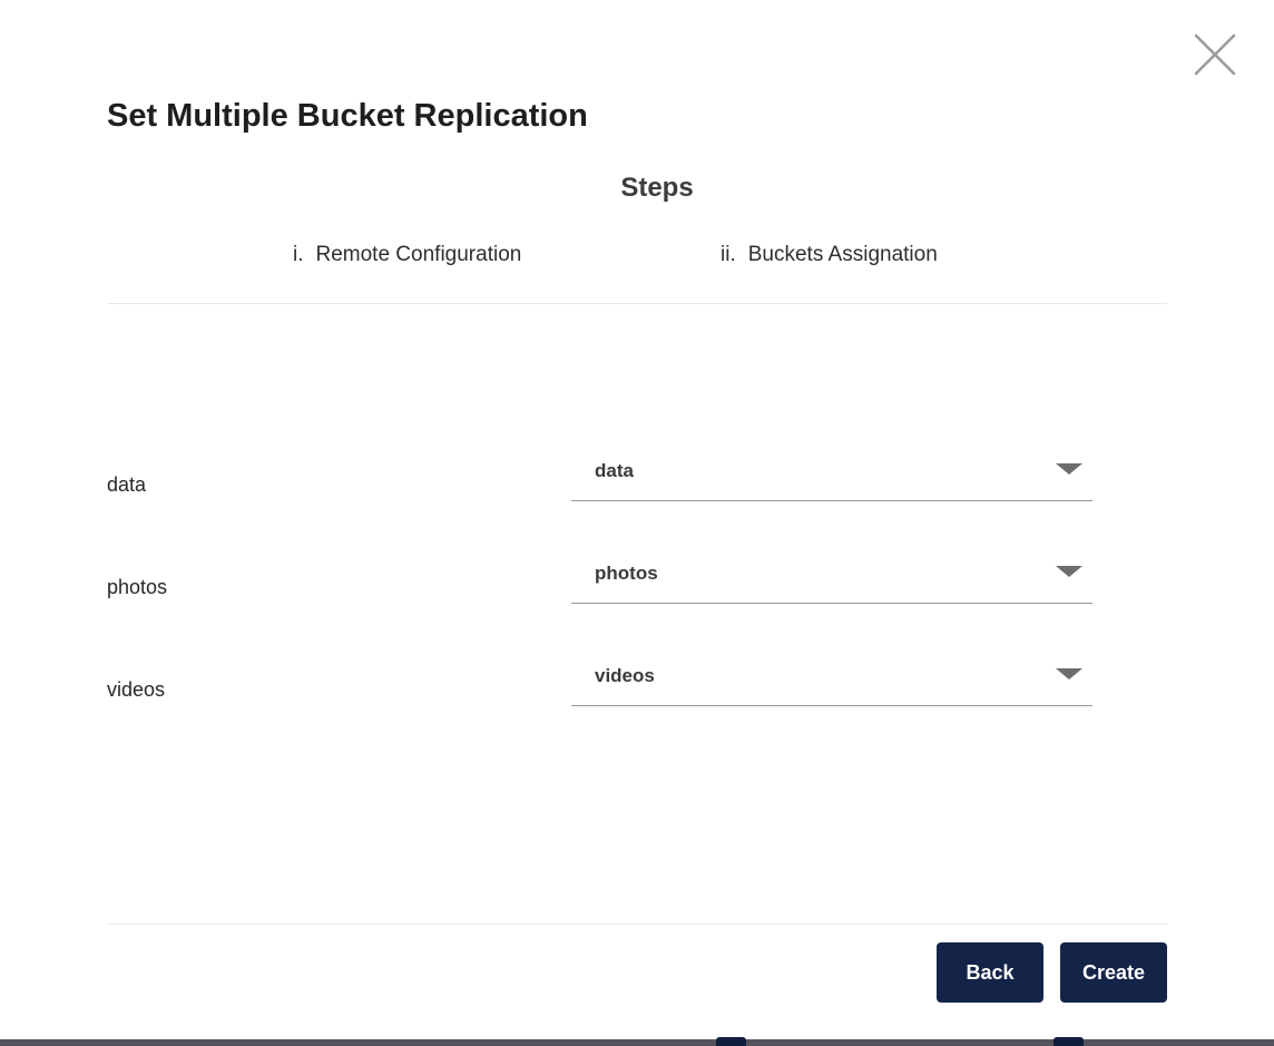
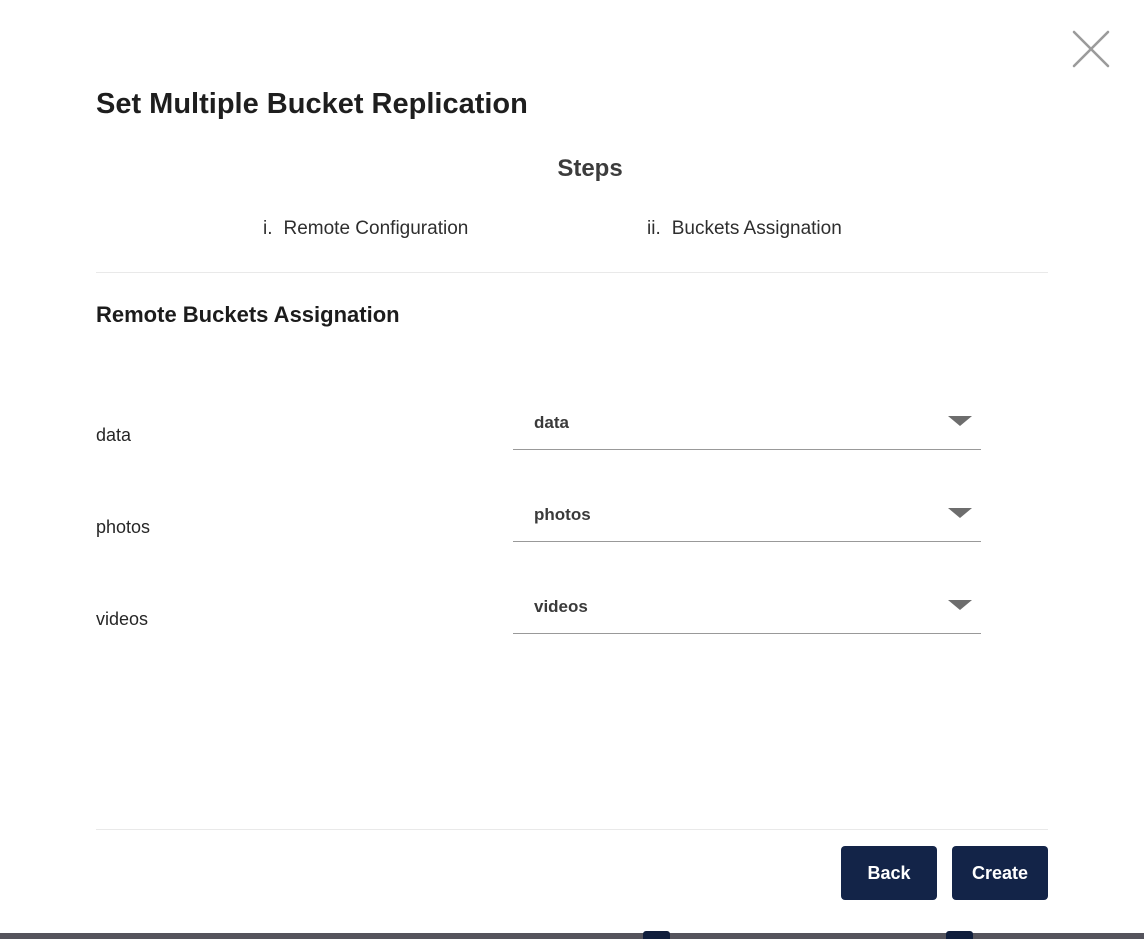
  Set Multiple Bucket Replication
  Steps
  i.
  Remote Configuration
  ii.
  Buckets Assignation
+ Remote Buckets Assignation
  data
  data
  photos
  photos
  videos
  videos
  Back
  Create
